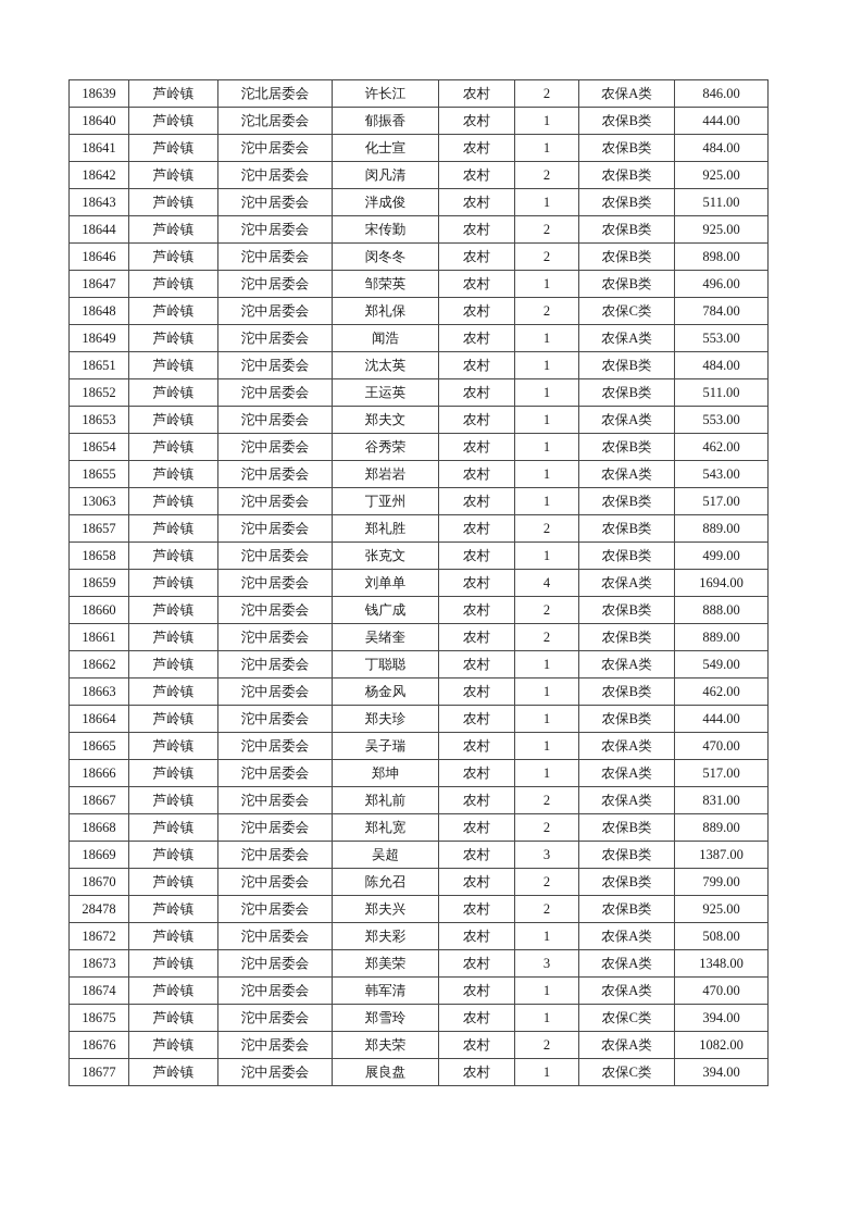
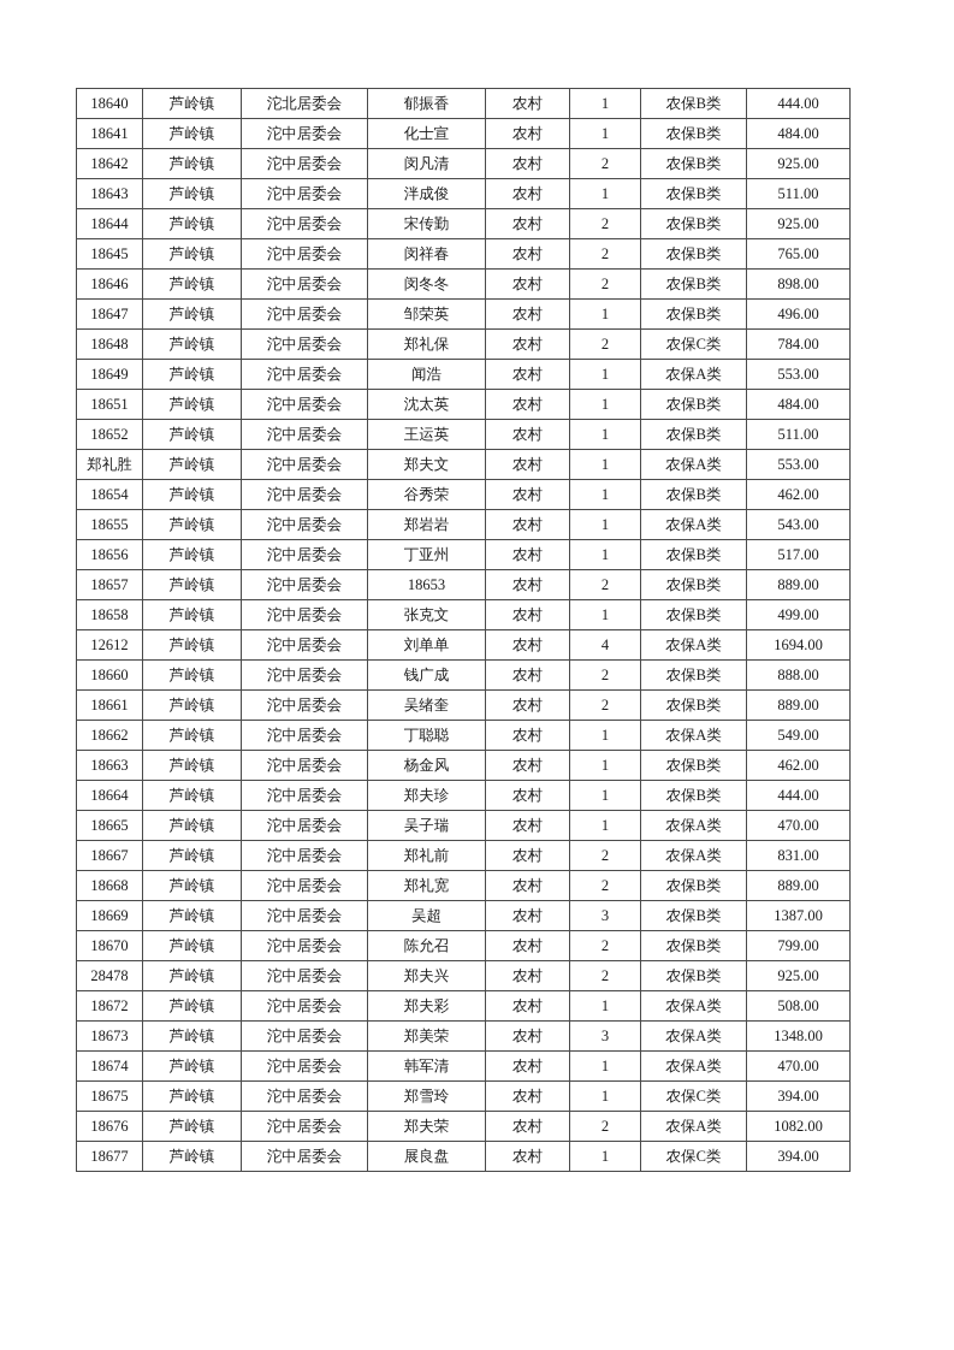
- 18639	芦岭镇	沱北居委会	许长江	农村	2	农保A类	846.00
  18640	芦岭镇	沱北居委会	郁振香	农村	1	农保B类	444.00
  18641	芦岭镇	沱中居委会	化士宣	农村	1	农保B类	484.00
  18642	芦岭镇	沱中居委会	闵凡清	农村	2	农保B类	925.00
  18643	芦岭镇	沱中居委会	泮成俊	农村	1	农保B类	511.00
  18644	芦岭镇	沱中居委会	宋传勤	农村	2	农保B类	925.00
+ 18645	芦岭镇	沱中居委会	闵祥春	农村	2	农保B类	765.00
  18646	芦岭镇	沱中居委会	闵冬冬	农村	2	农保B类	898.00
  18647	芦岭镇	沱中居委会	邹荣英	农村	1	农保B类	496.00
  18648	芦岭镇	沱中居委会	郑礼保	农村	2	农保C类	784.00
  18649	芦岭镇	沱中居委会	闻浩	农村	1	农保A类	553.00
  18651	芦岭镇	沱中居委会	沈太英	农村	1	农保B类	484.00
  18652	芦岭镇	沱中居委会	王运英	农村	1	农保B类	511.00
- 18653	芦岭镇	沱中居委会	郑夫文	农村	1	农保A类	553.00
+ 郑礼胜	芦岭镇	沱中居委会	郑夫文	农村	1	农保A类	553.00
  18654	芦岭镇	沱中居委会	谷秀荣	农村	1	农保B类	462.00
  18655	芦岭镇	沱中居委会	郑岩岩	农村	1	农保A类	543.00
- 13063	芦岭镇	沱中居委会	丁亚州	农村	1	农保B类	517.00
+ 18656	芦岭镇	沱中居委会	丁亚州	农村	1	农保B类	517.00
- 18657	芦岭镇	沱中居委会	郑礼胜	农村	2	农保B类	889.00
+ 18657	芦岭镇	沱中居委会	18653	农村	2	农保B类	889.00
  18658	芦岭镇	沱中居委会	张克文	农村	1	农保B类	499.00
- 18659	芦岭镇	沱中居委会	刘单单	农村	4	农保A类	1694.00
+ 12612	芦岭镇	沱中居委会	刘单单	农村	4	农保A类	1694.00
  18660	芦岭镇	沱中居委会	钱广成	农村	2	农保B类	888.00
  18661	芦岭镇	沱中居委会	吴绪奎	农村	2	农保B类	889.00
  18662	芦岭镇	沱中居委会	丁聪聪	农村	1	农保A类	549.00
  18663	芦岭镇	沱中居委会	杨金风	农村	1	农保B类	462.00
  18664	芦岭镇	沱中居委会	郑夫珍	农村	1	农保B类	444.00
  18665	芦岭镇	沱中居委会	吴子瑞	农村	1	农保A类	470.00
- 18666	芦岭镇	沱中居委会	郑坤	农村	1	农保A类	517.00
  18667	芦岭镇	沱中居委会	郑礼前	农村	2	农保A类	831.00
  18668	芦岭镇	沱中居委会	郑礼宽	农村	2	农保B类	889.00
  18669	芦岭镇	沱中居委会	吴超	农村	3	农保B类	1387.00
  18670	芦岭镇	沱中居委会	陈允召	农村	2	农保B类	799.00
  28478	芦岭镇	沱中居委会	郑夫兴	农村	2	农保B类	925.00
  18672	芦岭镇	沱中居委会	郑夫彩	农村	1	农保A类	508.00
  18673	芦岭镇	沱中居委会	郑美荣	农村	3	农保A类	1348.00
  18674	芦岭镇	沱中居委会	韩军清	农村	1	农保A类	470.00
  18675	芦岭镇	沱中居委会	郑雪玲	农村	1	农保C类	394.00
  18676	芦岭镇	沱中居委会	郑夫荣	农村	2	农保A类	1082.00
  18677	芦岭镇	沱中居委会	展良盘	农村	1	农保C类	394.00
